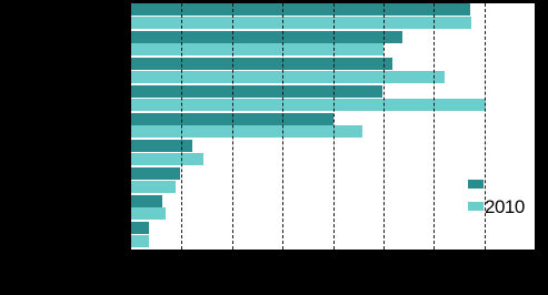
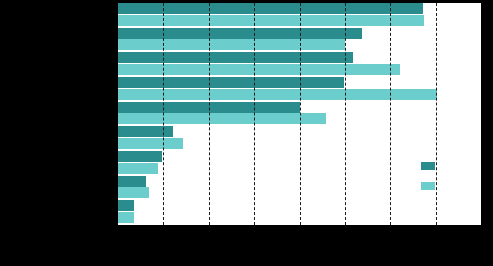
- 2010
